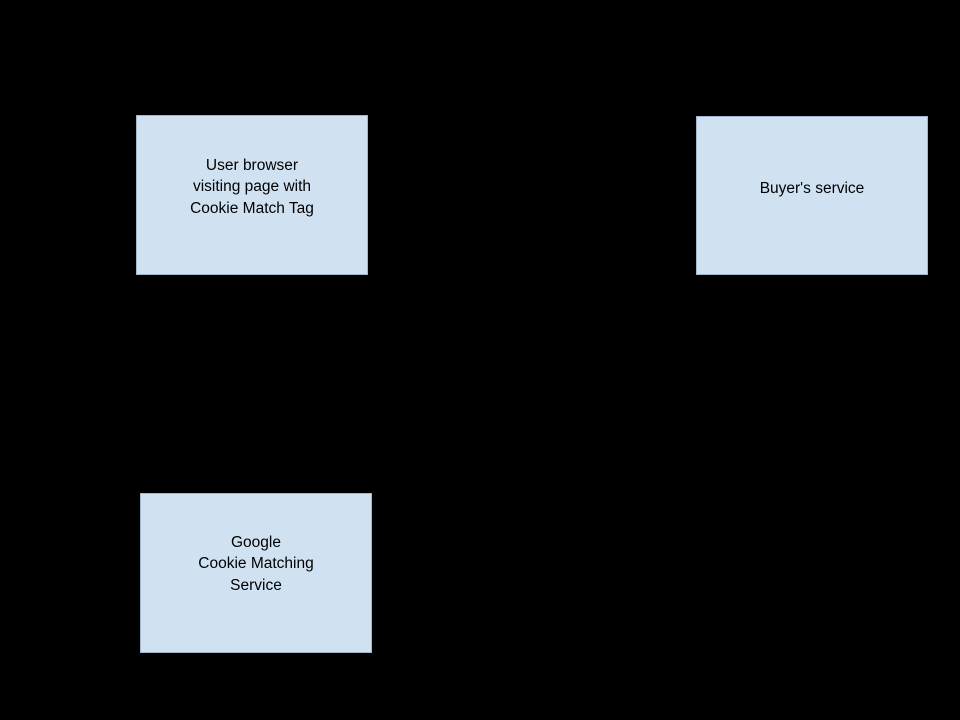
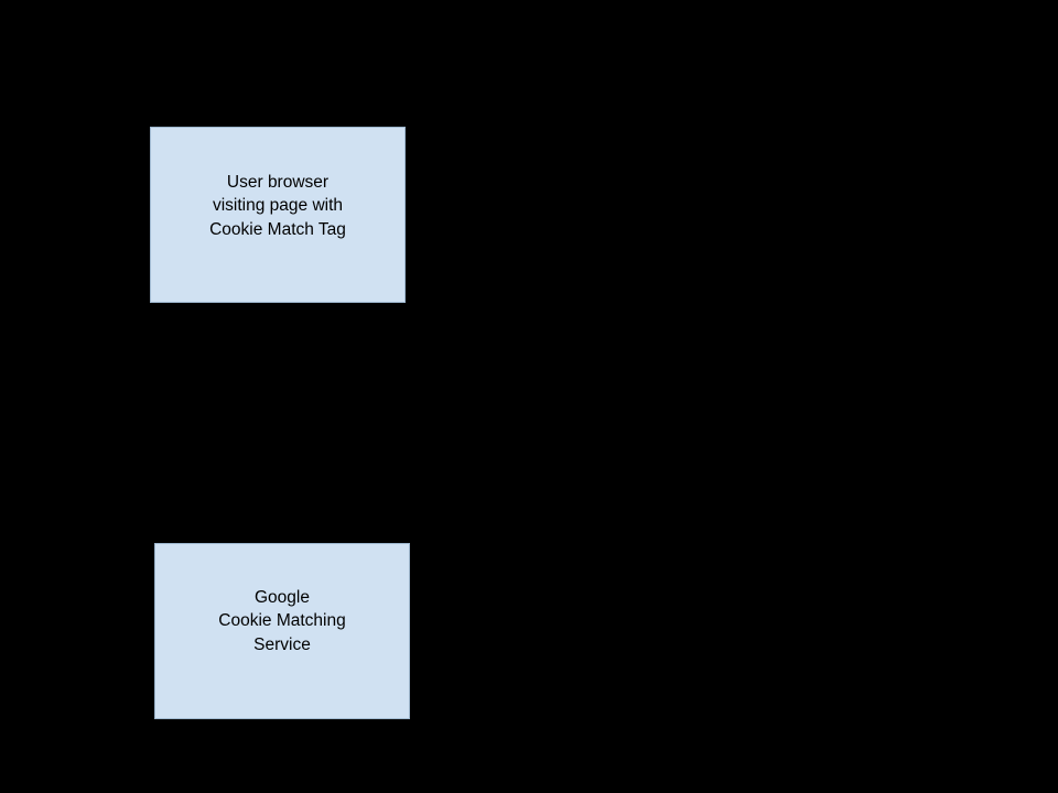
  User browser
  visiting page with
  Cookie Match Tag
- Buyer's service
  Google
  Cookie Matching
  Service
